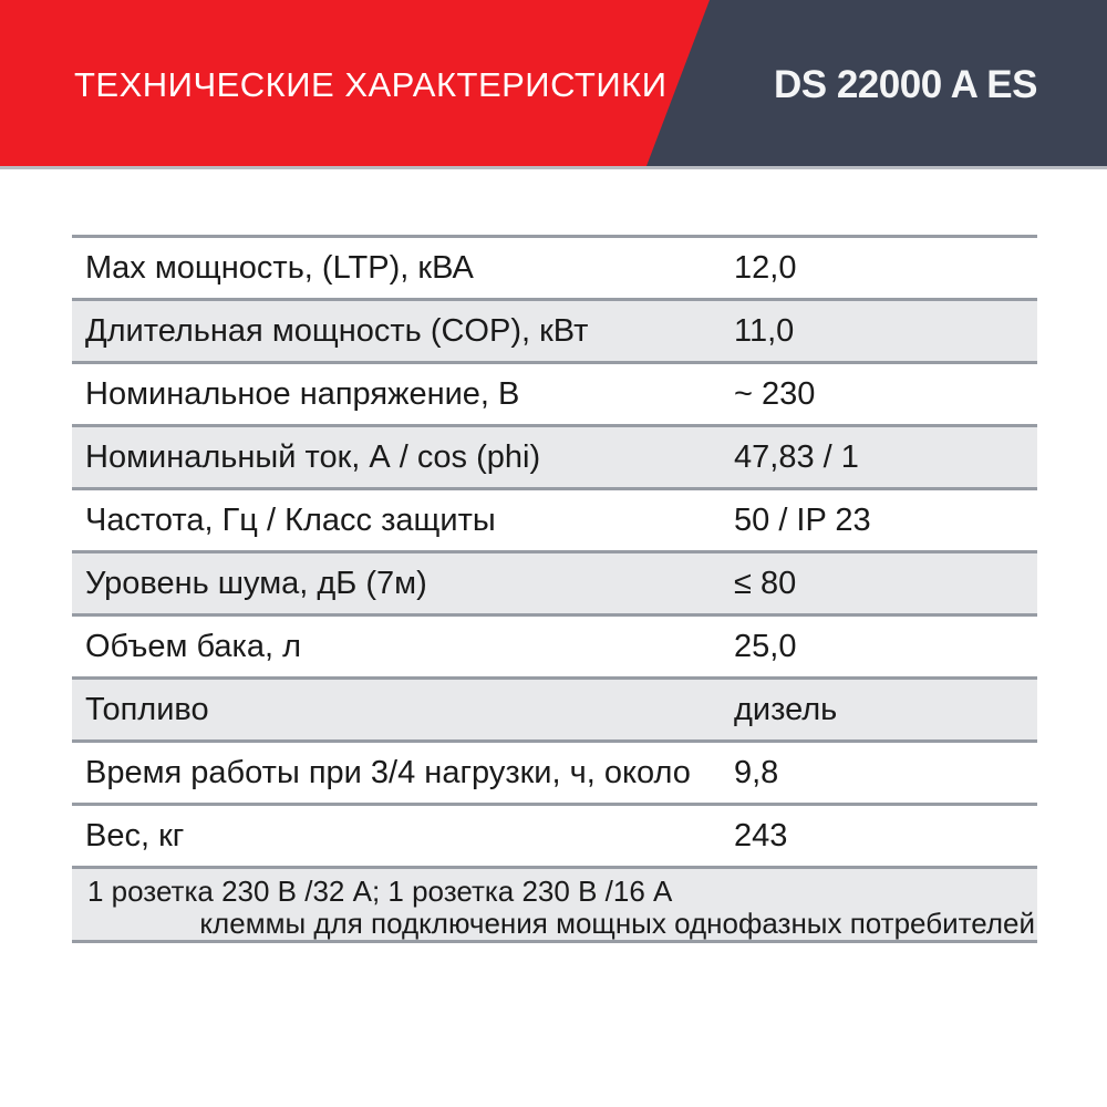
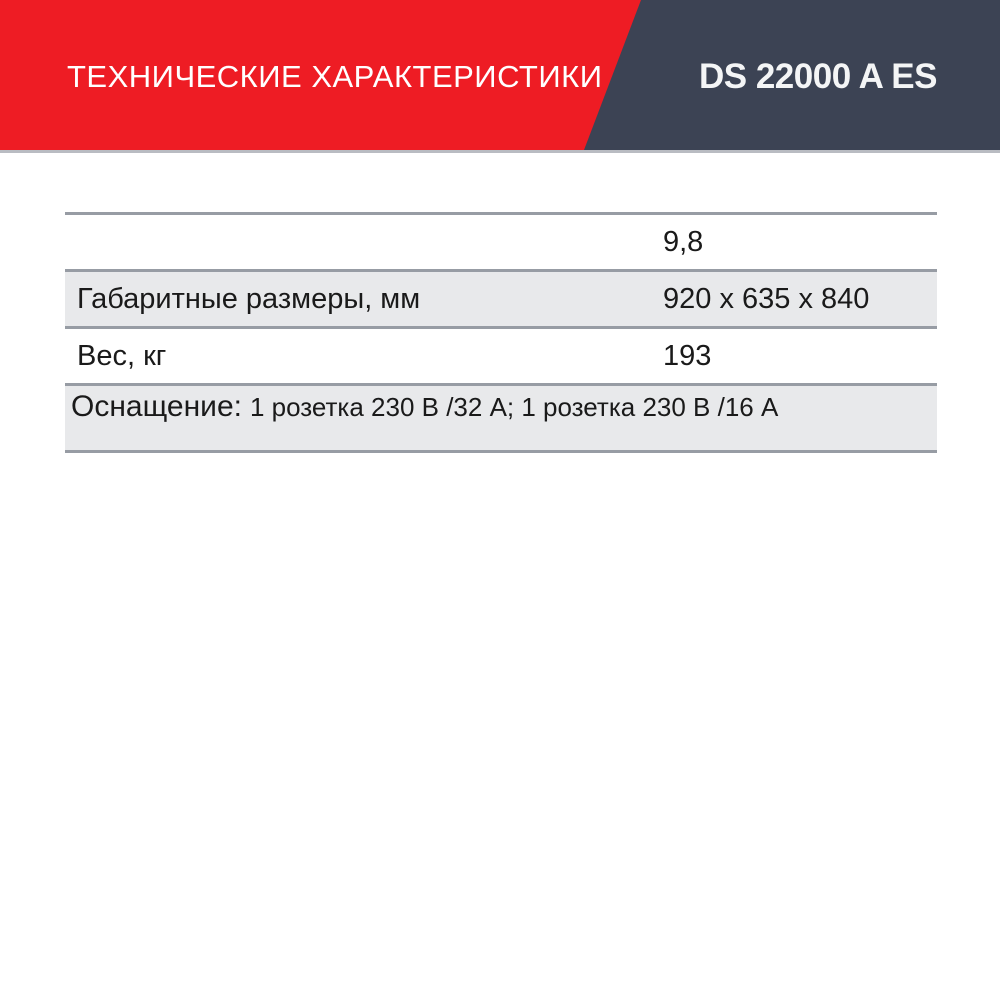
  ТЕХНИЧЕСКИЕ ХАРАКТЕРИСТИКИ
  DS 22000 A ES
- Max мощность, (LTP), кВА
- 12,0
- Длительная мощность (COP), кВт
- 11,0
- Номинальное напряжение, В
- ~ 230
- Номинальный ток, А / cos (phi)
- 47,83 / 1
- Частота, Гц / Класс защиты
- 50 / IP 23
- Уровень шума, дБ (7м)
- ≤ 80
- Объем бака, л
- 25,0
- Топливо
- дизель
- Время работы при 3/4 нагрузки, ч, около
  9,8
+ Габаритные размеры, мм
+ 920 х 635 х 840
  Вес, кг
- 243
+ 193
+ Оснащение:
  1 розетка 230 В /32 А; 1 розетка 230 В /16 А
- клеммы для подключения мощных однофазных потребителей
